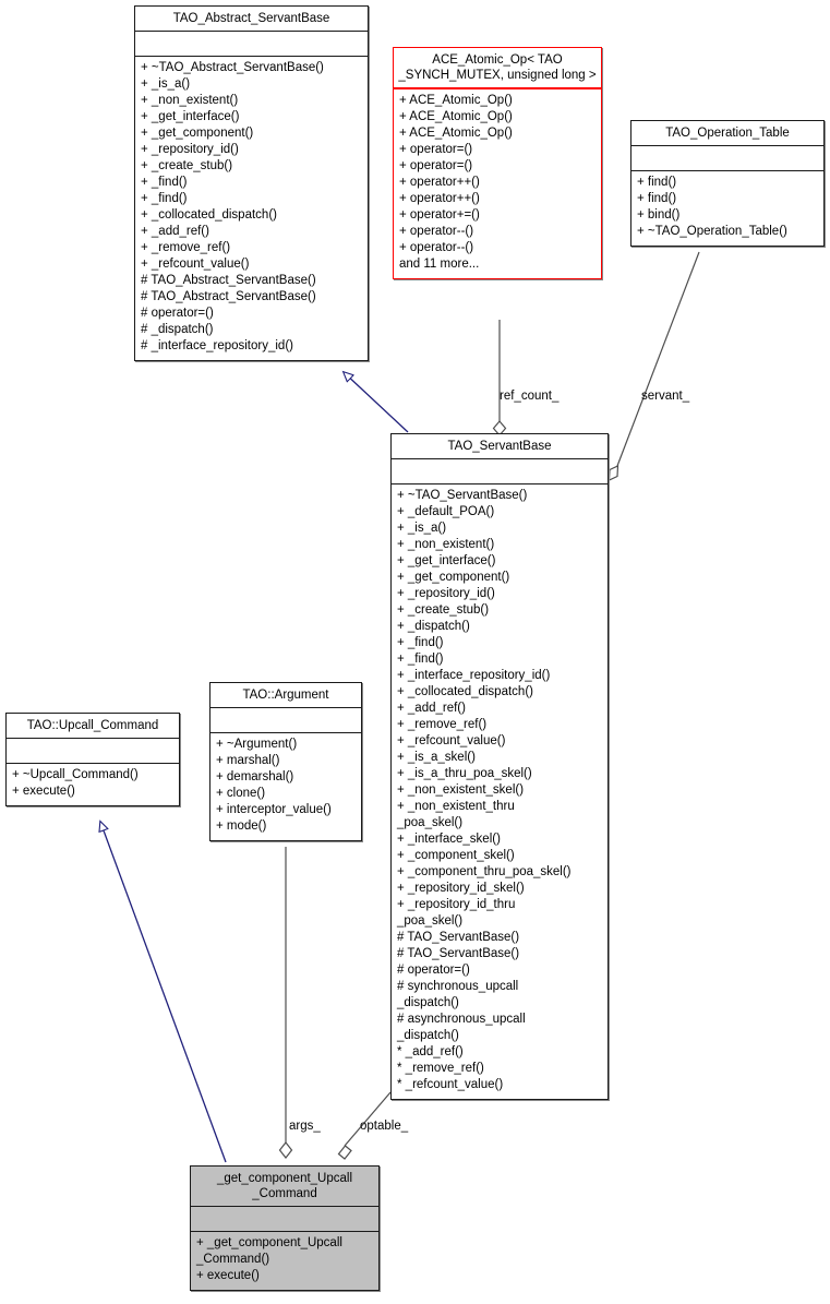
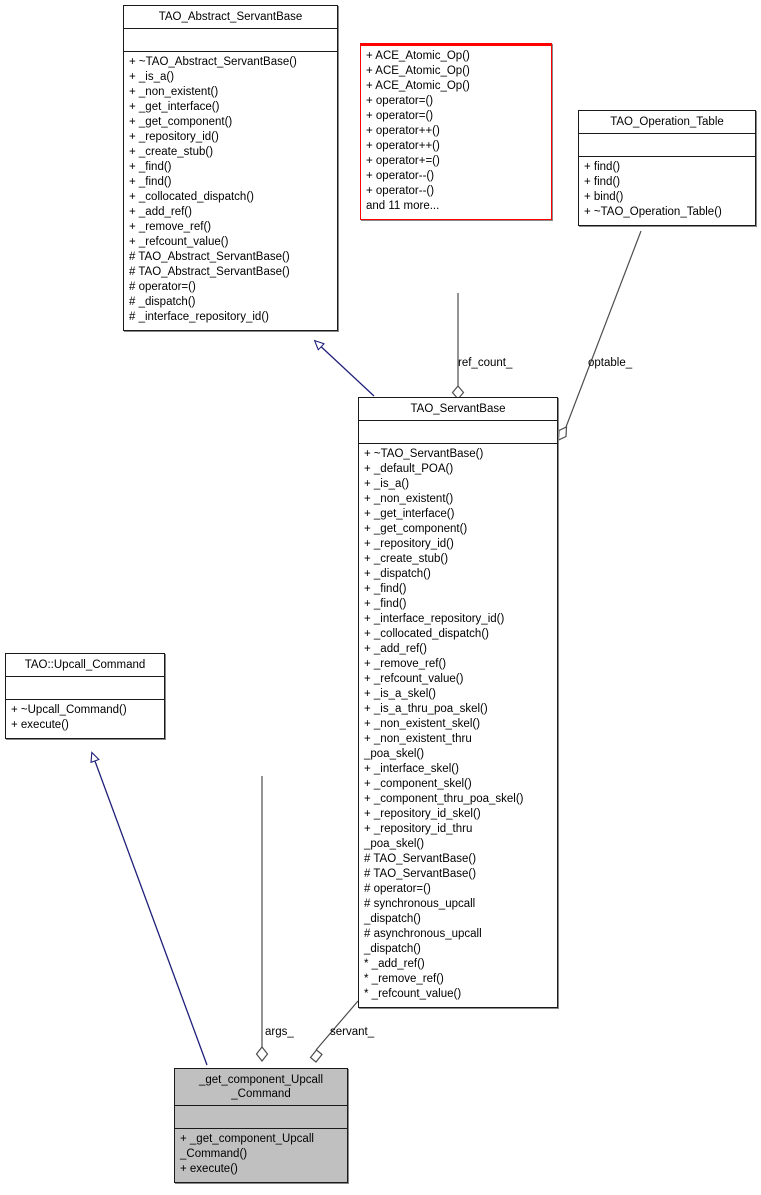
  TAO_Abstract_ServantBase
  + ~TAO_Abstract_ServantBase()
  + _is_a()
  + _non_existent()
  + _get_interface()
  + _get_component()
  + _repository_id()
  + _create_stub()
  + _find()
  + _find()
  + _collocated_dispatch()
  + _add_ref()
  + _remove_ref()
  + _refcount_value()
  # TAO_Abstract_ServantBase()
  # TAO_Abstract_ServantBase()
  # operator=()
  # _dispatch()
  # _interface_repository_id()
- ACE_Atomic_Op< TAO _SYNCH_MUTEX, unsigned long >
  + ACE_Atomic_Op()
  + ACE_Atomic_Op()
  + ACE_Atomic_Op()
  + operator=()
  + operator=()
  + operator++()
  + operator++()
  + operator+=()
  + operator--()
  + operator--()
  and 11 more...
  TAO_Operation_Table
  + find()
  + find()
  + bind()
  + ~TAO_Operation_Table()
  TAO_ServantBase
  + ~TAO_ServantBase()
  + _default_POA()
  + _is_a()
  + _non_existent()
  + _get_interface()
  + _get_component()
  + _repository_id()
  + _create_stub()
  + _dispatch()
  + _find()
  + _find()
  + _interface_repository_id()
  + _collocated_dispatch()
  + _add_ref()
  + _remove_ref()
  + _refcount_value()
  + _is_a_skel()
  + _is_a_thru_poa_skel()
  + _non_existent_skel()
  + _non_existent_thru
  _poa_skel()
  + _interface_skel()
  + _component_skel()
  + _component_thru_poa_skel()
  + _repository_id_skel()
  + _repository_id_thru
  _poa_skel()
  # TAO_ServantBase()
  # TAO_ServantBase()
  # operator=()
  # synchronous_upcall
  _dispatch()
  # asynchronous_upcall
  _dispatch()
  * _add_ref()
  * _remove_ref()
  * _refcount_value()
  TAO::Upcall_Command
  + ~Upcall_Command()
  + execute()
- TAO::Argument
- + ~Argument()
- + marshal()
- + demarshal()
- + clone()
- + interceptor_value()
- + mode()
  _get_component_Upcall
  _Command
  + _get_component_Upcall
  _Command()
  + execute()
  ref_count_
- servant_
+ optable_
  args_
- optable_
+ servant_
